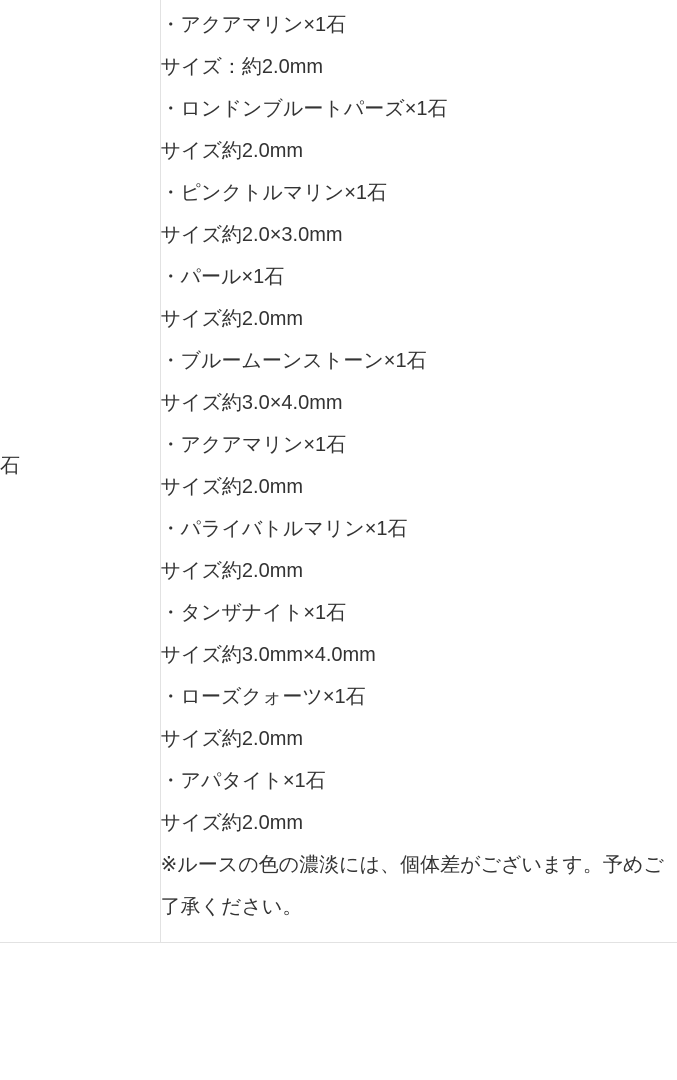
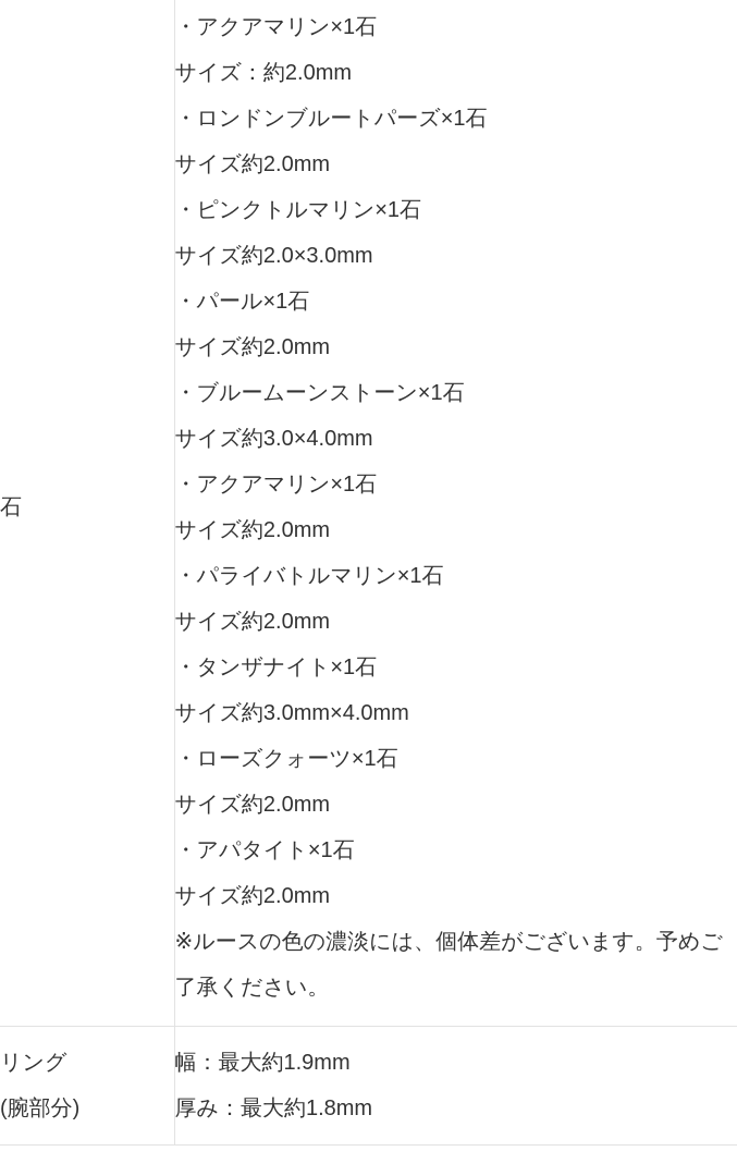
  石	・アクアマリン×1石 サイズ：約2.0mm ・ロンドンブルートパーズ×1石 サイズ約2.0mm ・ピンクトルマリン×1石 サイズ約2.0×3.0mm ・パール×1石 サイズ約2.0mm ・ブルームーンストーン×1石 サイズ約3.0×4.0mm ・アクアマリン×1石 サイズ約2.0mm ・パライバトルマリン×1石 サイズ約2.0mm ・タンザナイト×1石 サイズ約3.0mm×4.0mm ・ローズクォーツ×1石 サイズ約2.0mm ・アパタイト×1石 サイズ約2.0mm ※ルースの色の濃淡には、個体差がございます。予めご了承ください。
+ リング (腕部分)	幅：最大約1.9mm 厚み：最大約1.8mm
